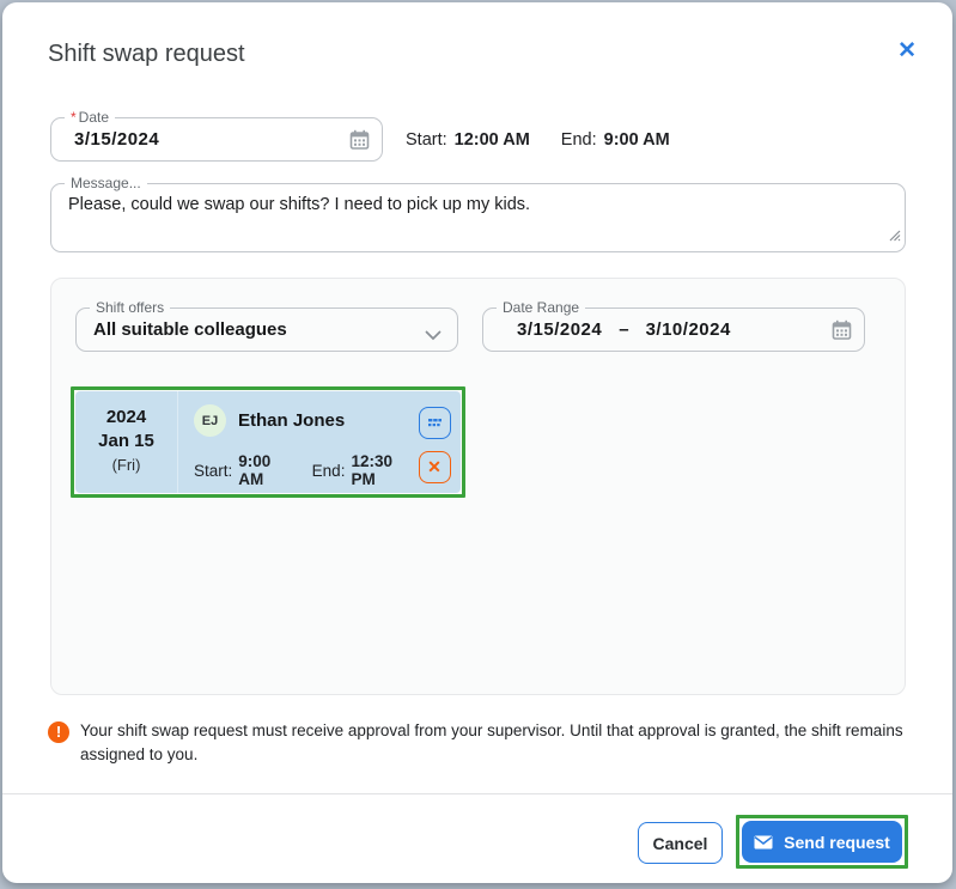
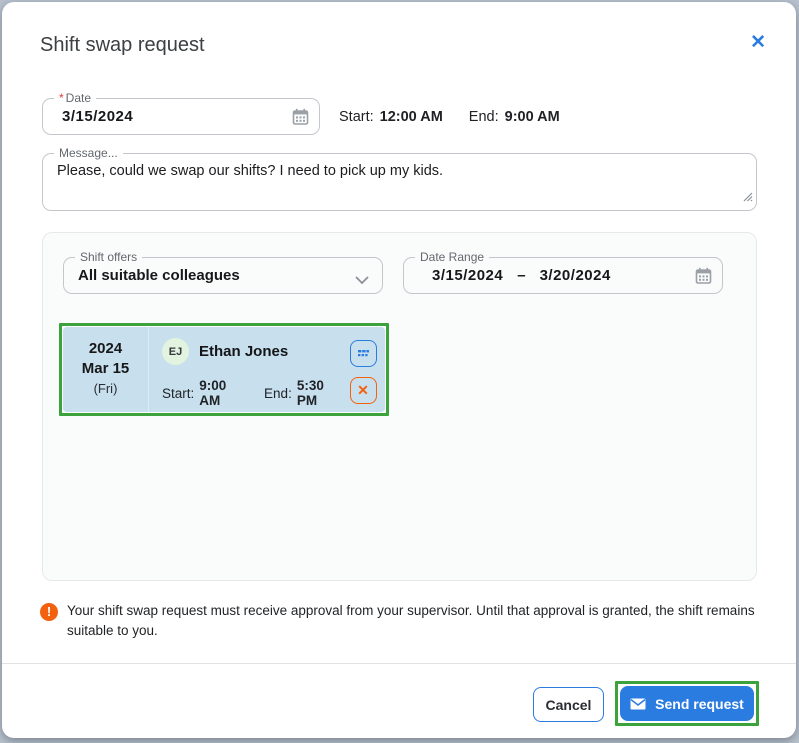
  Shift swap request
  ✕
  * Date
  3/15/2024
  Start:
  12:00 AM
  End:
  9:00 AM
  Message...
  Please, could we swap our shifts? I need to pick up my kids.
  Shift offers
  All suitable colleagues
  Date Range
  3/15/2024
  –
- 3/10/2024
+ 3/20/2024
  2024
- Jan 15
+ Mar 15
  (Fri)
  EJ
  Ethan Jones
  Start:
  9:00 AM
  End:
- 12:30 PM
+ 5:30 PM
  ✕
  !
- Your shift swap request must receive approval from your supervisor. Until that approval is granted, the shift remains assigned to you.
+ Your shift swap request must receive approval from your supervisor. Until that approval is granted, the shift remains suitable to you.
  Cancel
  Send request
